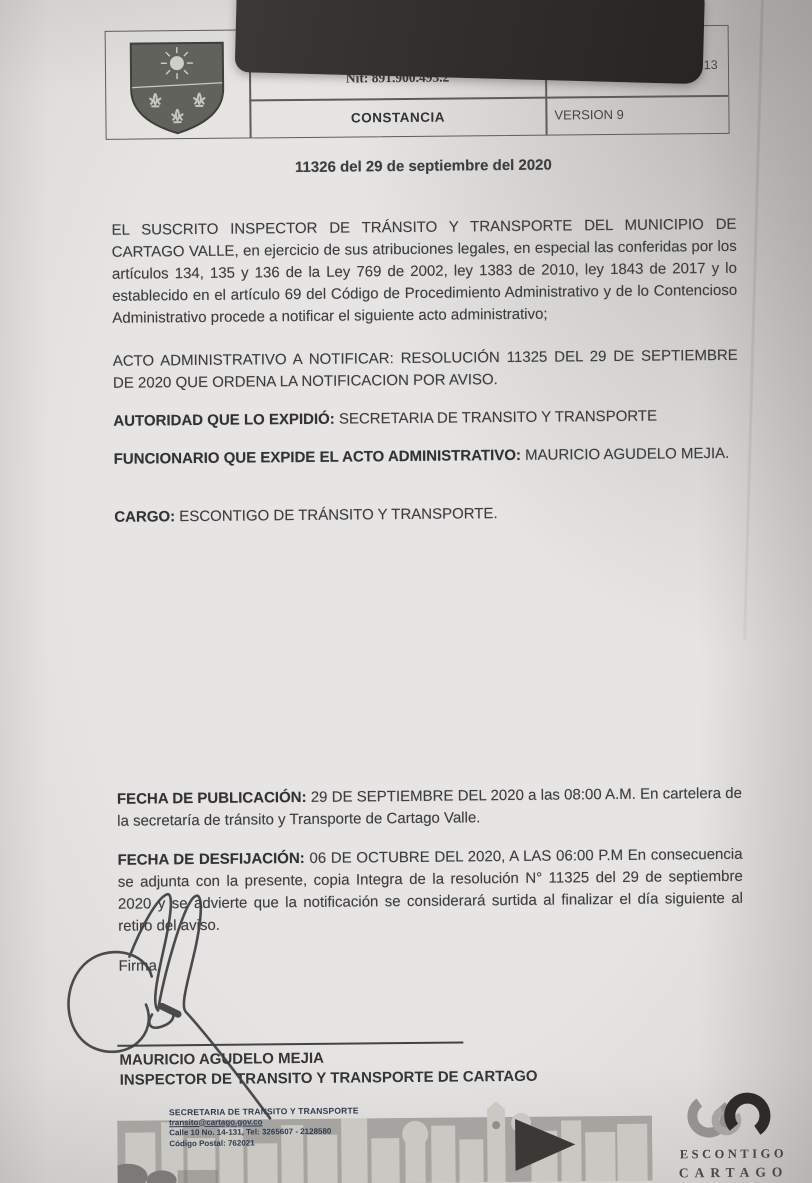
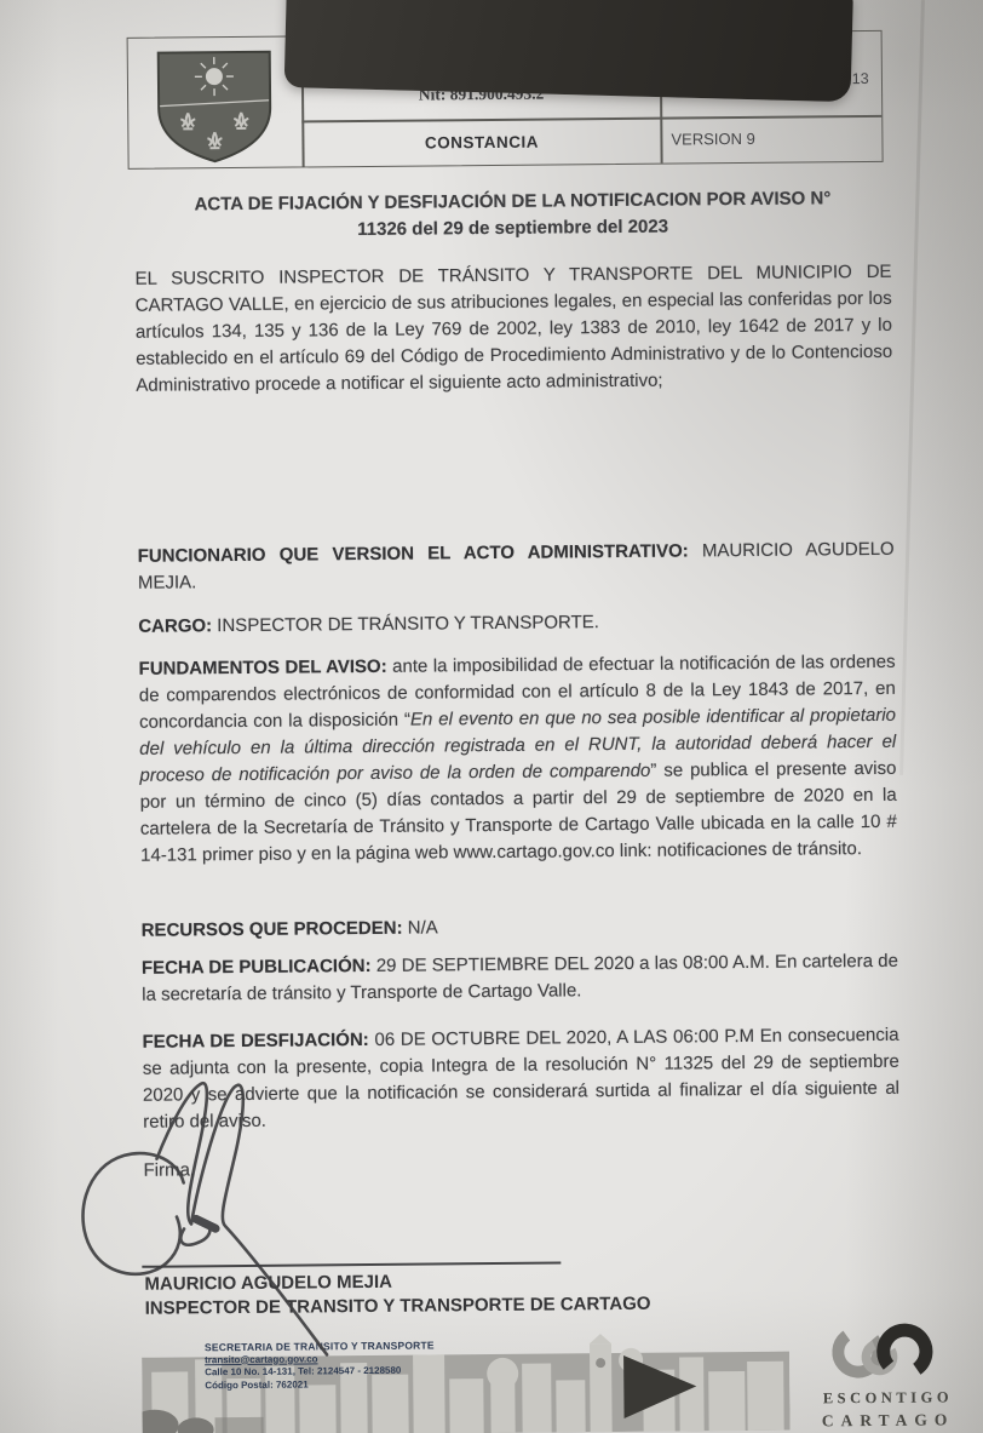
  Nit: 891.900.49
  CONSTANCIA
  VERSION 9
+ ACTA DE FIJACIÓN Y DESFIJACIÓN DE LA NOTIFICACION POR AVISO N°
- 11326 del 29 de septiembre del 2020
+ 11326 del 29 de septiembre del 2023
- EL SUSCRITO INSPECTOR DE TRÁNSITO Y TRANSPORTE DEL MUNICIPIO DE CARTAGO VALLE, en ejercicio de sus atribuciones legales, en especial las conferidas por los artículos 134, 135 y 136 de la Ley 769 de 2002, ley 1383 de 2010, ley 1843 de 2017 y lo establecido en el artículo 69 del Código de Procedimiento Administrativo y de lo Contencioso Administrativo procede a notificar el siguiente acto administrativo;
+ EL SUSCRITO INSPECTOR DE TRÁNSITO Y TRANSPORTE DEL MUNICIPIO DE CARTAGO VALLE, en ejercicio de sus atribuciones legales, en especial las conferidas por los artículos 134, 135 y 136 de la Ley 769 de 2002, ley 1383 de 2010, ley 1642 de 2017 y lo establecido en el artículo 69 del Código de Procedimiento Administrativo y de lo Contencioso Administrativo procede a notificar el siguiente acto administrativo;
- ACTO ADMINISTRATIVO A NOTIFICAR: RESOLUCIÓN 11325 DEL 29 DE SEPTIEMBRE DE 2020 QUE ORDENA LA NOTIFICACION POR AVISO.
- AUTORIDAD QUE LO EXPIDIÓ: SECRETARIA DE TRANSITO Y TRANSPORTE
- FUNCIONARIO QUE EXPIDE EL ACTO ADMINISTRATIVO: MAURICIO AGUDELO MEJIA.
+ FUNCIONARIO QUE VERSION EL ACTO ADMINISTRATIVO: MAURICIO AGUDELO MEJIA.
- CARGO: ESCONTIGO DE TRÁNSITO Y TRANSPORTE.
+ CARGO: INSPECTOR DE TRÁNSITO Y TRANSPORTE.
+ FUNDAMENTOS DEL AVISO: ante la imposibilidad de efectuar la notificación de las ordenes de comparendos electrónicos de conformidad con el artículo 8 de la Ley 1843 de 2017, en concordancia con la disposición “En el evento en que no sea posible identificar al propietario del vehículo en la última dirección registrada en el RUNT, la autoridad deberá hacer el proceso de notificación por aviso de la orden de comparendo” se publica el presente aviso por un término de cinco (5) días contados a partir del 29 de septiembre de 2020 en la cartelera de la Secretaría de Tránsito y Transporte de Cartago Valle ubicada en la calle 10 # 14-131 primer piso y en la página web www.cartago.gov.co link: notificaciones de tránsito.
+ RECURSOS QUE PROCEDEN: N/A
  FECHA DE PUBLICACIÓN: 29 DE SEPTIEMBRE DEL 2020 a las 08:00 A.M. En cartelera de la secretaría de tránsito y Transporte de Cartago Valle.
  FECHA DE DESFIJACIÓN: 06 DE OCTUBRE DEL 2020, A LAS 06:00 P.M En consecuencia se adjunta con la presente, copia Integra de la resolución N° 11325 del 29 de septiembre 2020 y se advierte que la notificación se considerará surtida al finalizar el día siguiente al retiro dl avso.
  Firma
  MAURICIO AGUDELO MEJIA
  INSPECTOR DERANSITO Y TRANSPORTE DE CARTAGO
  SECRETARIA DE TRASITO Y TRANSPORTE
  transito@cartago.gov.co
- Calle 10 No. 14-131, Tel: 3265607 - 2128580
+ Calle 10 No. 14-131, Tel: 2124547 - 2128580
  Código Postal: 762021
  ESCONTIGO
  CARTAGO
